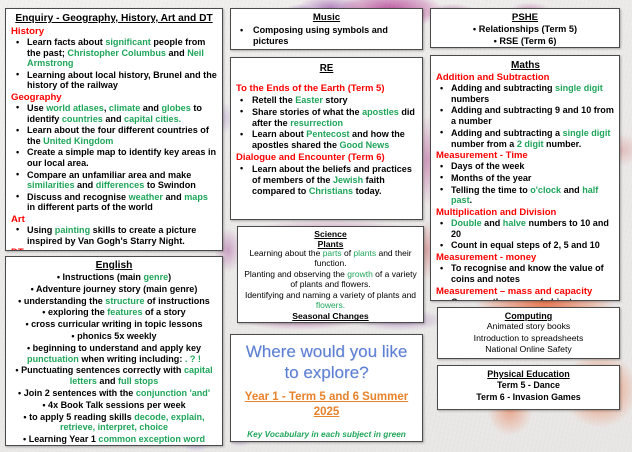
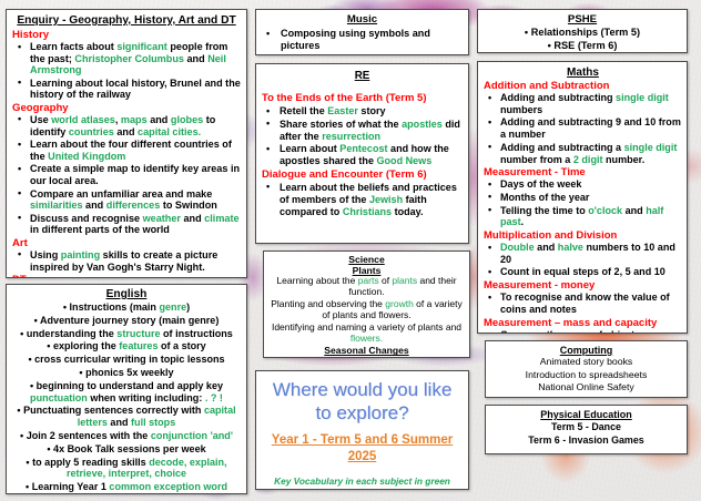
  Enquiry - Geography, History, Art and DT
  History
  Learn facts about significant people from the past; Christopher Columbus and Neil Armstrong
  Learning about local history, Brunel and the history of the railway
  Geography
- Use world atlases, climate and globes to identify countries and capital cities.
+ Use world atlases, maps and globes to identify countries and capital cities.
  Learn about the four different countries of the United Kingdom
  Create a simple map to identify key areas in our local area.
  Compare an unfamiliar area and make similarities and differences to Swindon
- Discuss and recognise weather and maps in different parts of the world
+ Discuss and recognise weather and climate in different parts of the world
  Art
  Using painting skills to create a picture inspired by Van Gogh's Starry Night.
  English
  Instructions (main genre)
  Adventure journey story (main genre)
  understanding the structure of instructions
  exploring the features of a story
  cross curricular writing in topic lessons
  phonics 5x weekly
  beginning to understand and apply key punctuation when writing including: . ? !
  Punctuating sentences correctly with capital letters and full stops
  Join 2 sentences with the conjunction 'and'
  4x Book Talk sessions per week
  to apply 5 reading skills decode, explain, retrieve, interpret, choice
  Learning Year 1 common exception word
  Music
  Composing using symbols and pictures
  RE
  To the Ends of the Earth (Term 5)
  Retell the Easter story
  Share stories of what the apostles did after the resurrection
  Learn about Pentecost and how the apostles shared the Good News
  Dialogue and Encounter (Term 6)
  Learn about the beliefs and practices of members of the Jewish faith compared to Christians today.
  Science
  Plants
  Learning about the parts of plants and their function.
  Planting and observing the growth of a variety of plants and flowers.
  Identifying and naming a variety of plants and flowers.
  Seasonal Changes
  Where would you like
  to explore?
  Year 1 - Term 5 and 6 Summer 2025
  Key Vocabulary in each subject in green
  PSHE
  Relationships (Term 5)
  RSE (Term 6)
  Maths
  Addition and Subtraction
  Adding and subtracting single digit numbers
  Adding and subtracting 9 and 10 from a number
  Adding and subtracting a single digit number from a 2 digit number.
  Measurement - Time
  Days of the week
  Months of the year
  Telling the time to o'clock and half past.
  Multiplication and Division
  Double and halve numbers to 10 and 20
  Count in equal steps of 2, 5 and 10
  Measurement - money
  To recognise and know the value of coins and notes
  Measurement – mass and capacity
  Computing
  Animated story books
  Introduction to spreadsheets
  National Online Safety
  Physical Education
  Term 5 - Dance
  Term 6 - Invasion Games
